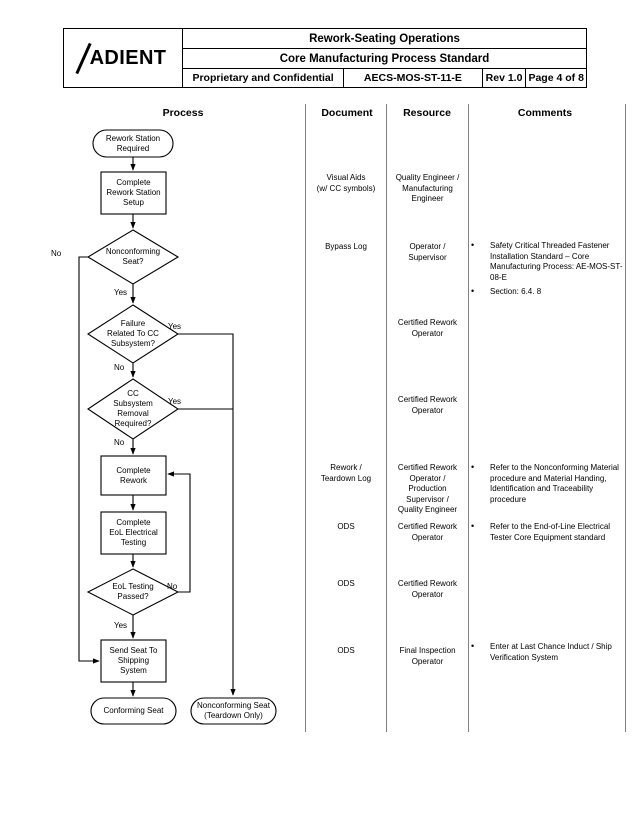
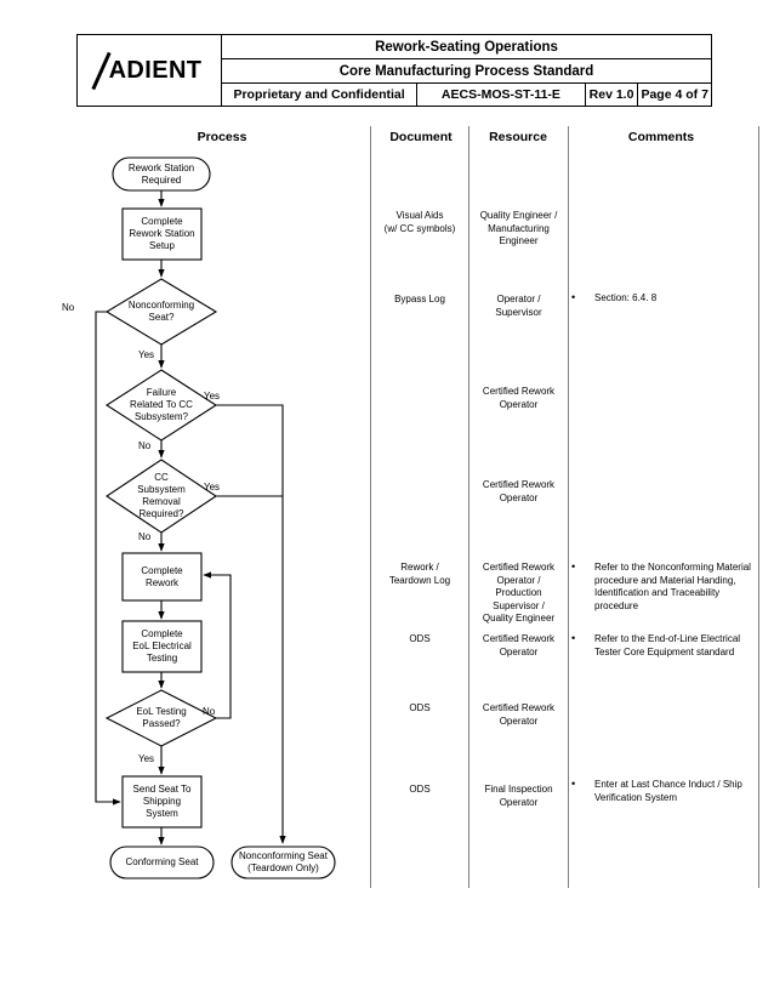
  ADIENT	Rework-Seating Operations
  Core Manufacturing Process Standard
- Proprietary and Confidential	AECS-MOS-ST-11-E	Rev 1.0	Page 4 of 8
+ Proprietary and Confidential	AECS-MOS-ST-11-E	Rev 1.0	Page 4 of 7
  Process
  Document
  Resource
  Comments
  Rework Station
  Required
  Complete
  Rework Station
  Setup
  Nonconforming
  Seat?
  Failure
  Related To CC
  Subsystem?
  CC
  Subsystem
  Removal
  Required?
  Complete
  Rework
  Complete
  EoL Electrical
  Testing
  EoL Testing
  Passed?
  Send Seat To
  Shipping
  System
  Conforming Seat
  Nonconforming Seat
  (Teardown Only)
  No
  Yes
  Yes
  No
  Yes
  No
  No
  Yes
  Visual Aids
  (w/ CC symbols)
  Bypass Log
  Rework /
  Teardown Log
  ODS
  ODS
  ODS
  Quality Engineer /
  Manufacturing
  Engineer
  Operator /
  Supervisor
  Certified Rework
  Operator
  Certified Rework
  Operator
  Certified Rework
  Operator /
  Production
  Supervisor /
  Quality Engineer
  Certified Rework
  Operator
  Certified Rework
  Operator
  Final Inspection
  Operator
- Safety Critical Threaded Fastener Installation Standard – Core Manufacturing Process: AE-MOS-ST-08-E
  Section: 6.4. 8
  Refer to the Nonconforming Material procedure and Material Handing, Identification and Traceability procedure
  Refer to the End-of-Line Electrical Tester Core Equipment standard
  Enter at Last Chance Induct / Ship Verification System
